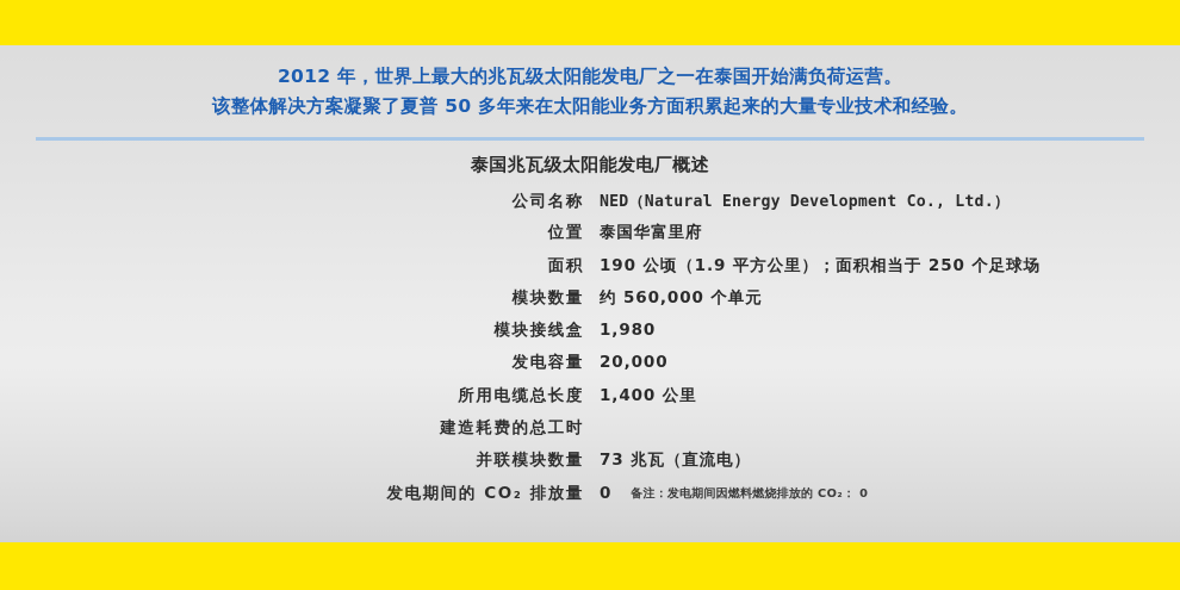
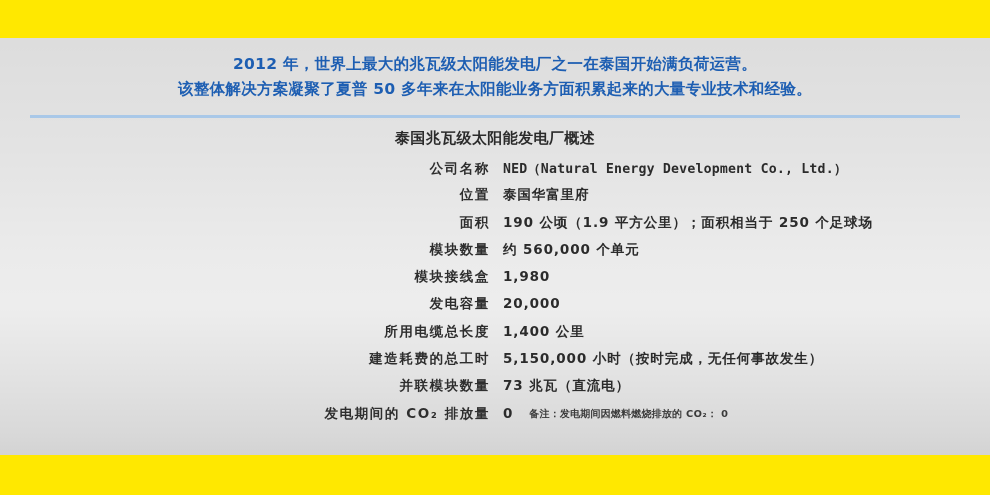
  2012 年，世界上最大的兆瓦级太阳能发电厂之一在泰国开始满负荷运营。
  该整体解决方案凝聚了夏普 50 多年来在太阳能业务方面积累起来的大量专业技术和经验。
  泰国兆瓦级太阳能发电厂概述
  公司名称
  NED（Natural Energy Development Co., Ltd.）
  位置
  泰国华富里府
  面积
  190 公顷（1.9 平方公里）；面积相当于 250 个足球场
  模块数量
  约 560,000 个单元
  模块接线盒
  1,980
  发电容量
  20,000
  所用电缆总长度
  1,400 公里
  建造耗费的总工时
+ 5,150,000 小时（按时完成，无任何事故发生）
  并联模块数量
  73 兆瓦（直流电）
  发电期间的 CO₂ 排放量
  0
  备注：发电期间因燃料燃烧排放的 CO₂： 0
